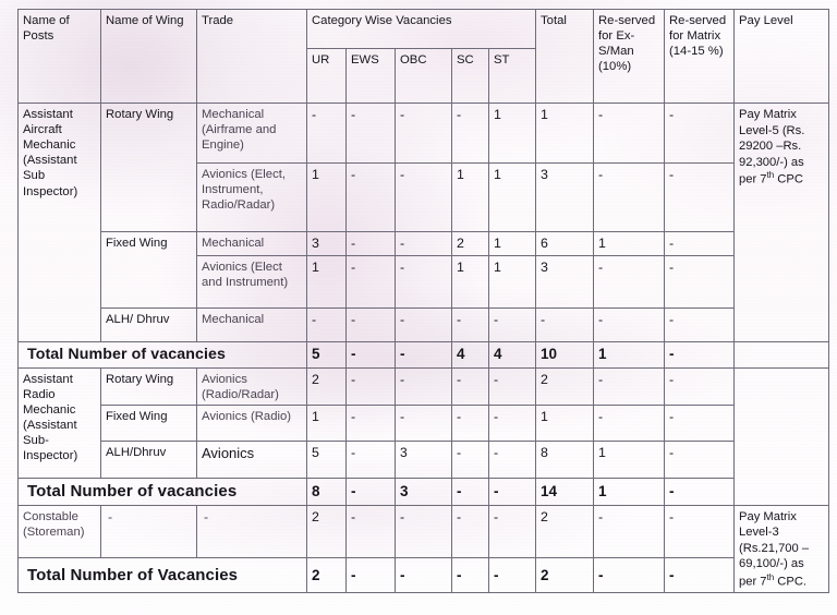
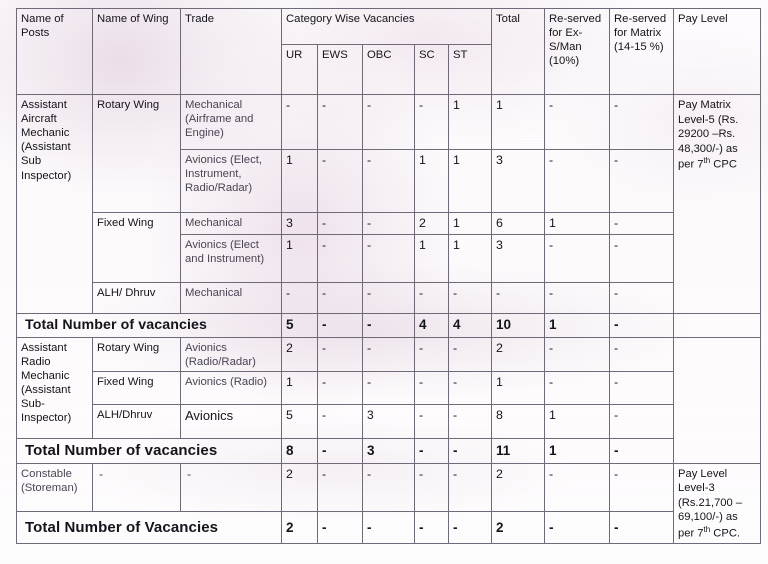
  Name of Posts	Name of Wing	Trade	Category Wise Vacancies	Total	Re-served for Ex-S/Man (10%)	Re-served for Matrix (14-15 %)	Pay Level
  UR	EWS	OBC	SC	ST
- Assistant Aircraft Mechanic (Assistant Sub Inspector)	Rotary Wing	Mechanical (Airframe and Engine)	-	-	-	-	1	1	-	-	Pay Matrix Level-5 (Rs. 29200 –Rs. 92,300/-) as per 7th CPC
+ Assistant Aircraft Mechanic (Assistant Sub Inspector)	Rotary Wing	Mechanical (Airframe and Engine)	-	-	-	-	1	1	-	-	Pay Matrix Level-5 (Rs. 29200 –Rs. 48,300/-) as per 7th CPC
  Avionics (Elect, Instrument, Radio/Radar)	1	-	-	1	1	3	-	-
  Fixed Wing	Mechanical	3	-	-	2	1	6	1	-
  Avionics (Elect and Instrument)	1	-	-	1	1	3	-	-
  ALH/ Dhruv	Mechanical	-	-	-	-	-	-	-	-
  Total Number of vacancies	5	-	-	4	4	10	1	-
  Assistant Radio Mechanic (Assistant Sub-Inspector)	Rotary Wing	Avionics (Radio/Radar)	2	-	-	-	-	2	-	-
  Fixed Wing	Avionics (Radio)	1	-	-	-	-	1	-	-
  ALH/Dhruv	Avionics	5	-	3	-	-	8	1	-
- Total Number of vacancies	8	-	3	-	-	14	1	-
+ Total Number of vacancies	8	-	3	-	-	11	1	-
- Constable (Storeman)	-	-	2	-	-	-	-	2	-	-	Pay Matrix Level-3 (Rs.21,700 – 69,100/-) as per 7th CPC.
+ Constable (Storeman)	-	-	2	-	-	-	-	2	-	-	Pay Level Level-3 (Rs.21,700 – 69,100/-) as per 7th CPC.
  Total Number of Vacancies	2	-	-	-	-	2	-	-
